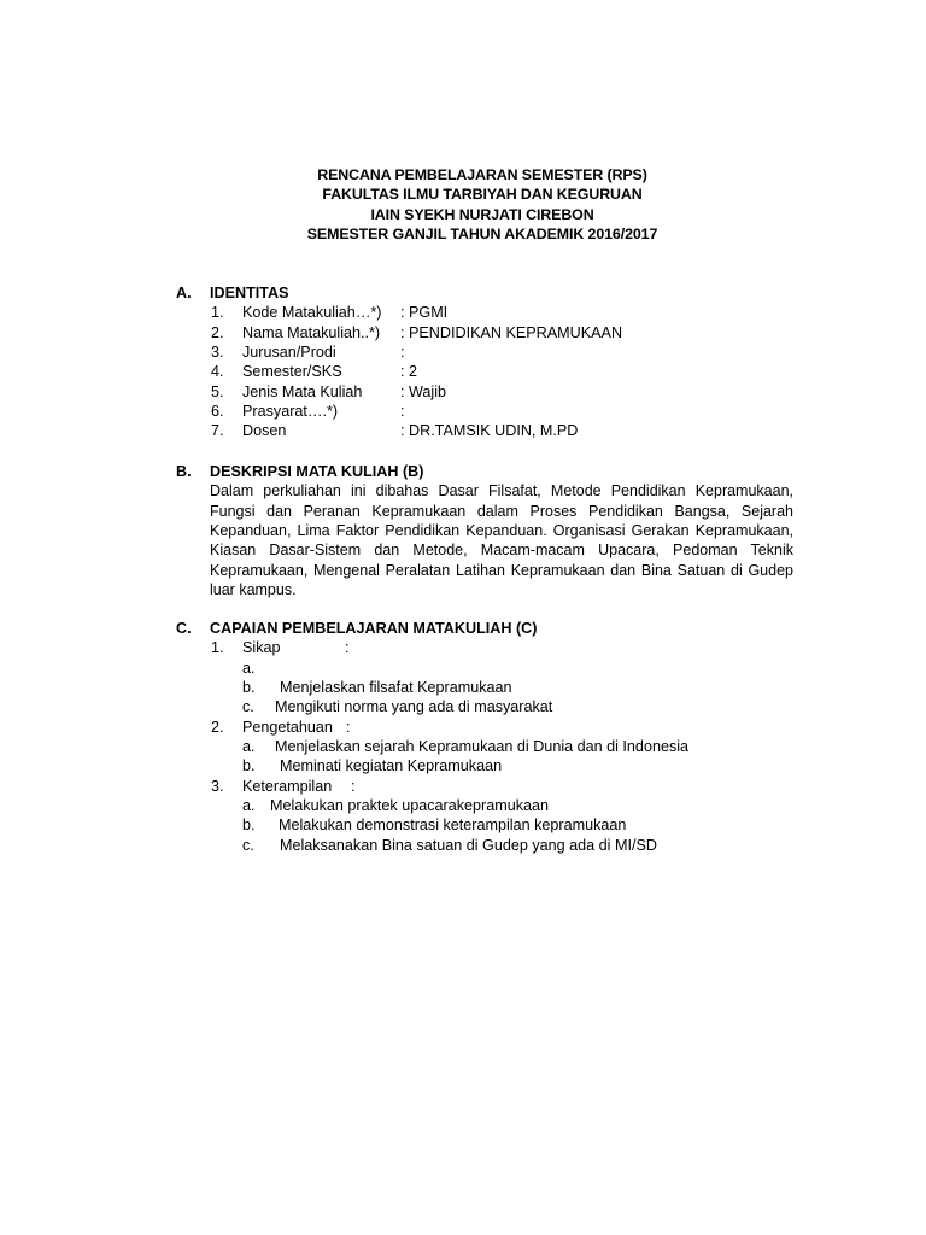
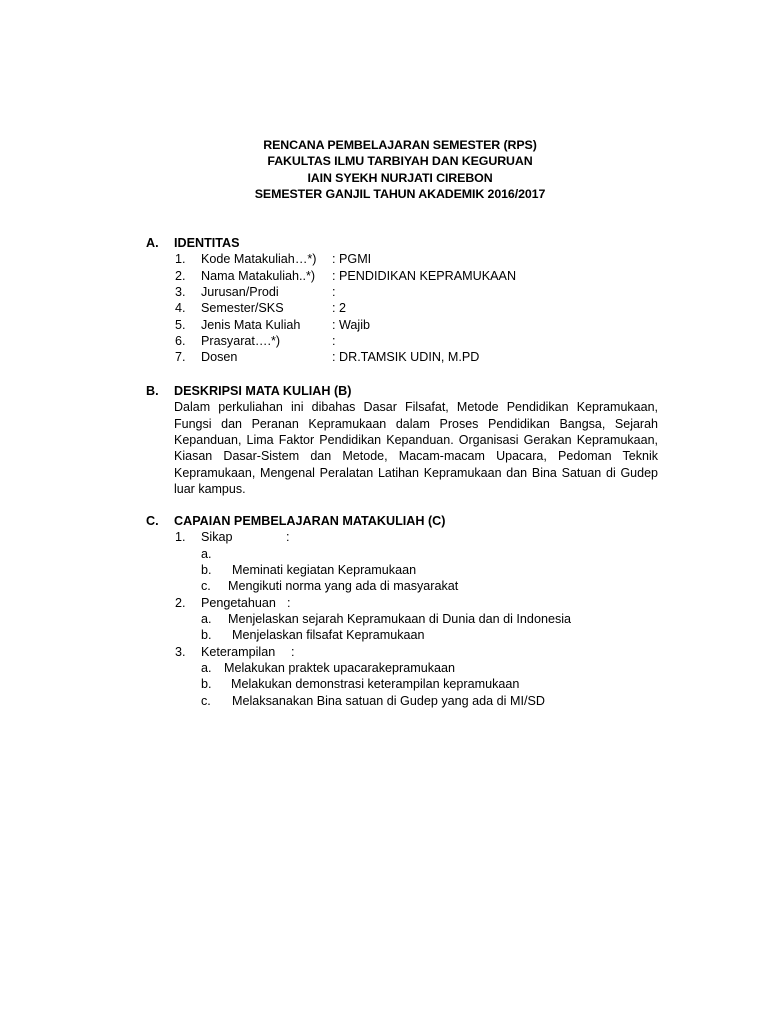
  RENCANA PEMBELAJARAN SEMESTER (RPS)
  FAKULTAS ILMU TARBIYAH DAN KEGURUAN
  IAIN SYEKH NURJATI CIREBON
  SEMESTER GANJIL TAHUN AKADEMIK 2016/2017
  A.
  IDENTITAS
  1.
  Kode Matakuliah…*)
  : PGMI
  2.
  Nama Matakuliah..*)
  : PENDIDIKAN KEPRAMUKAAN
  3.
  Jurusan/Prodi
  :
  4.
  Semester/SKS
  : 2
  5.
  Jenis Mata Kuliah
  : Wajib
  6.
  Prasyarat….*)
  :
  7.
  Dosen
  : DR.TAMSIK UDIN, M.PD
  B.
  DESKRIPSI MATA KULIAH (B)
  Dalam perkuliahan ini dibahas Dasar Filsafat, Metode Pendidikan Kepramukaan, Fungsi dan Peranan Kepramukaan dalam Proses Pendidikan Bangsa, Sejarah Kepanduan, Lima Faktor Pendidikan Kepanduan. Organisasi Gerakan Kepramukaan, Kiasan Dasar-Sistem dan Metode, Macam-macam Upacara, Pedoman Teknik Kepramukaan, Mengenal Peralatan Latihan Kepramukaan dan Bina Satuan di Gudep luar kampus.
  C.
  CAPAIAN PEMBELAJARAN MATAKULIAH (C)
  1.
  Sikap
  :
  a.
  b.
- Menjelaskan filsafat Kepramukaan
+ Meminati kegiatan Kepramukaan
  c.
  Mengikuti norma yang ada di masyarakat
  2.
  Pengetahuan
  :
  a.
  Menjelaskan sejarah Kepramukaan di Dunia dan di Indonesia
  b.
- Meminati kegiatan Kepramukaan
+ Menjelaskan filsafat Kepramukaan
  3.
  Keterampilan
  :
  a.
  Melakukan praktek upacarakepramukaan
  b.
  Melakukan demonstrasi keterampilan kepramukaan
  c.
  Melaksanakan Bina satuan di Gudep yang ada di MI/SD
